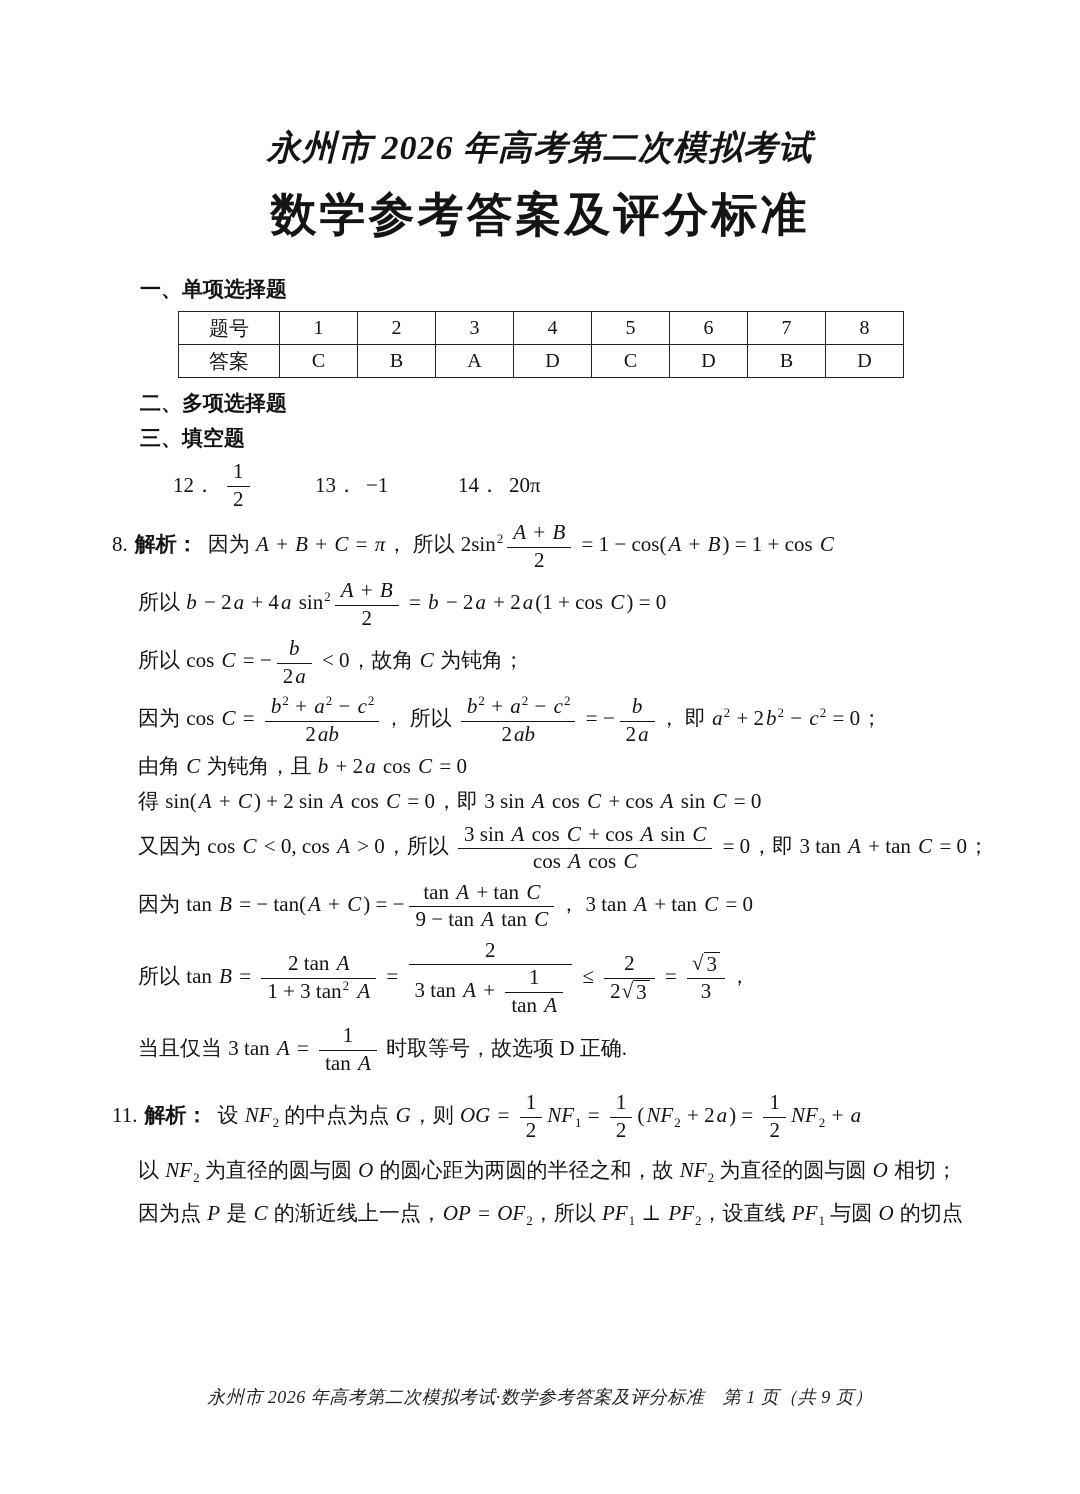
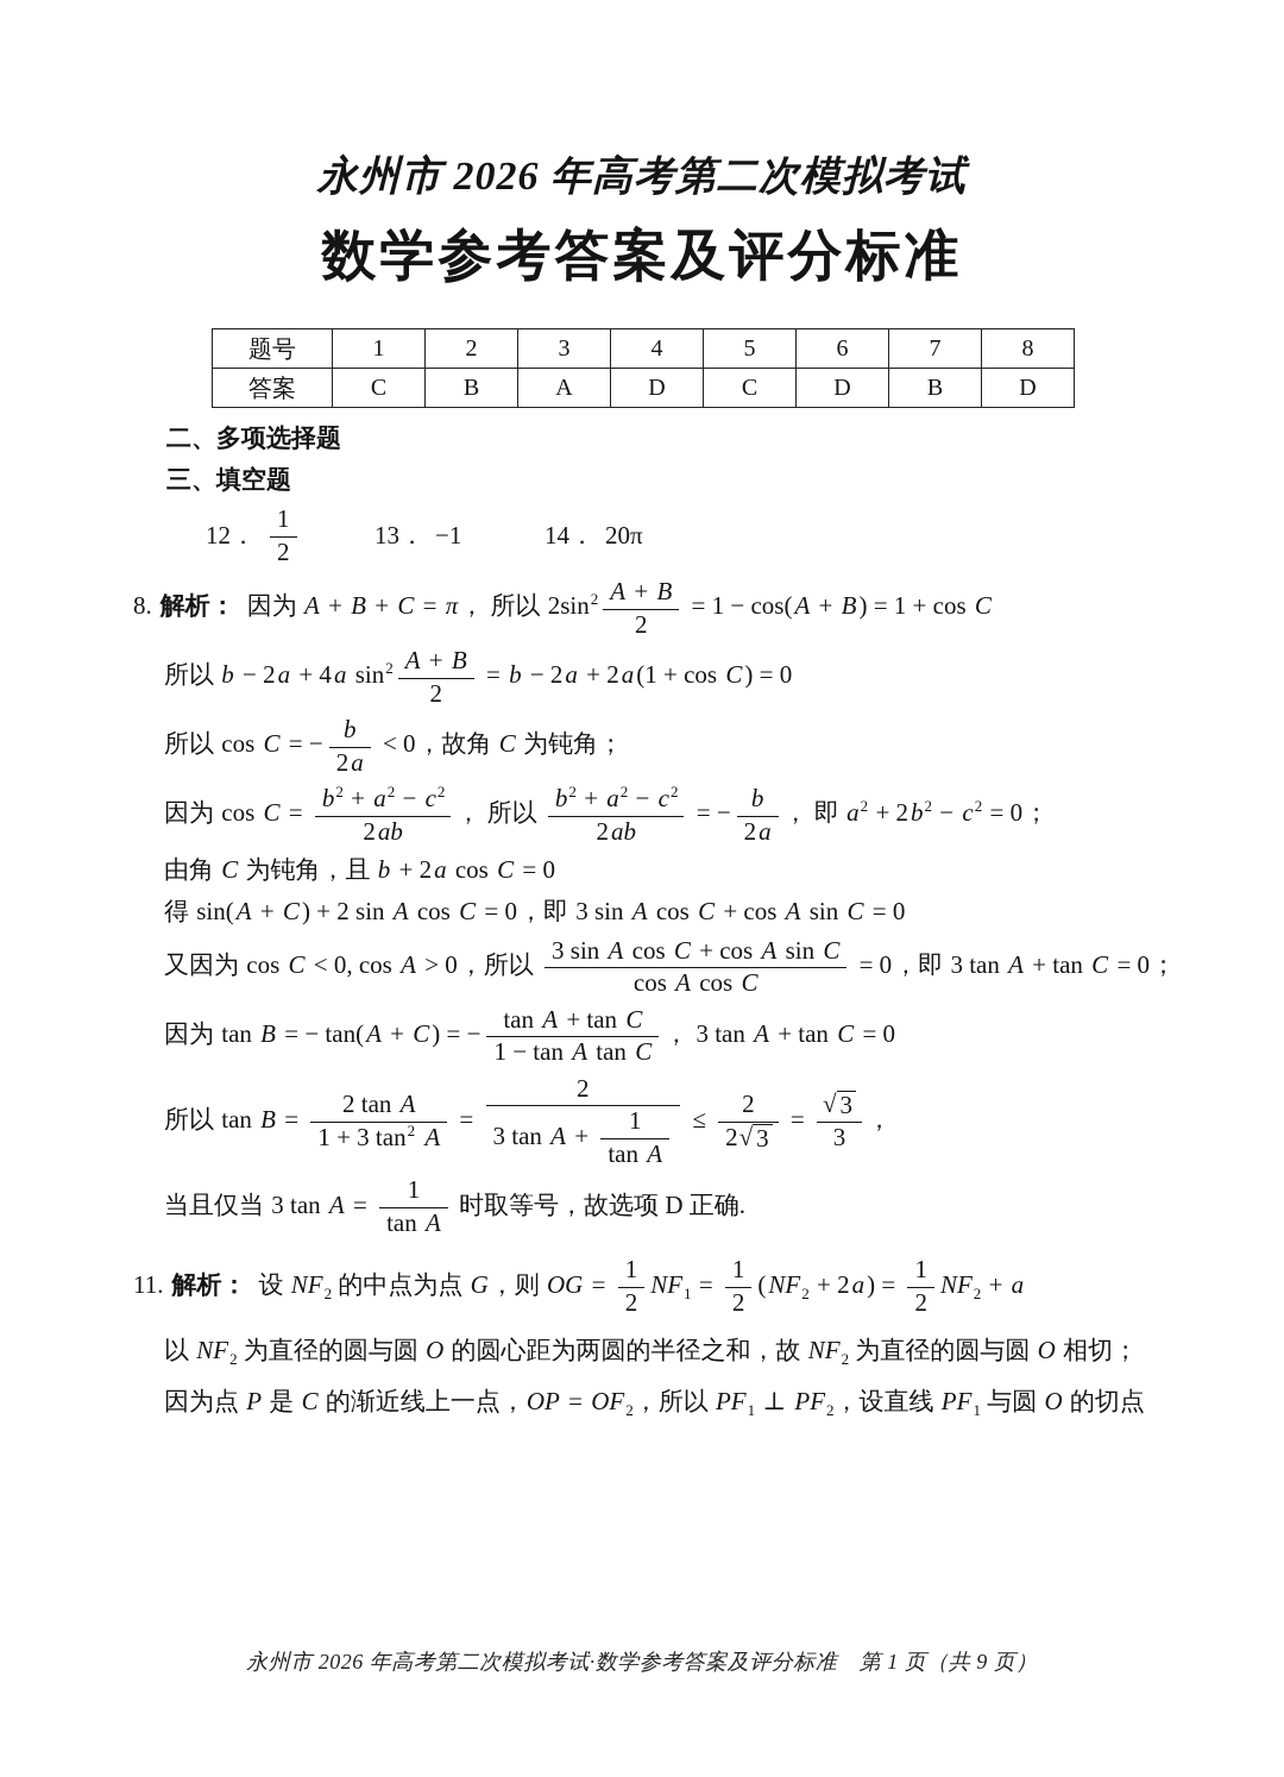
  永州市 2026 年高考第二次模拟考试
  数学参考答案及评分标准
- 一、单项选择题
  题号	1	2	3	4	5	6	7	8
  答案	C	B	A	D	C	D	B	D
  二、多项选择题
  三、填空题
  12．
  1
  2
  13．
  −1
  14．
  20π
  8. 解析： 因为 A + B + C = π， 所以 2sin2
  A + B
  2
  = 1 − cos(A + B) = 1 + cos C
  所以 b − 2a + 4a sin2
  A + B
  2
  = b − 2a + 2a(1 + cos C) = 0
  所以 cos C = −
  b
  2a
  < 0，故角 C 为钝角；
  因为 cos C =
  b2 + a2 − c2
  2ab
  ， 所以
  b2 + a2 − c2
  2ab
  = −
  b
  2a
  ， 即 a2 + 2b2 − c2 = 0；
  由角 C 为钝角，且 b + 2a cos C = 0
  得 sin(A + C) + 2 sin A cos C = 0，即 3 sin A cos C + cos A sin C = 0
  又因为 cos C < 0, cos A > 0，所以
  3 sin A cos C + cos A sin C
  cos A cos C
  = 0，即 3 tan A + tan C = 0；
  因为 tan B = − tan(A + C) = −
  tan A + tan C
- 9 − tan A tan C
+ 1 − tan A tan C
  ， 3 tan A + tan C = 0
  所以 tan B =
  2 tan A
  1 + 3 tan2 A
  =
  2
  3 tan A +
  1
  tan A
  ≤
  2
  2
  √
  3
  =
  √
  3
  3
  ，
  当且仅当 3 tan A =
  1
  tan A
  时取等号，故选项 D 正确.
  11. 解析： 设 NF2 的中点为点 G，则 OG =
  1
  2
  NF1 =
  1
  2
  (NF2 + 2a) =
  1
  2
  NF2 + a
  以 NF2 为直径的圆与圆 O 的圆心距为两圆的半径之和，故 NF2 为直径的圆与圆 O 相切；
  因为点 P 是 C 的渐近线上一点，OP = OF2，所以 PF1 ⊥ PF2，设直线 PF1 与圆 O 的切点
  永州市 2026 年高考第二次模拟考试·数学参考答案及评分标准 第 1 页（共 9 页）
